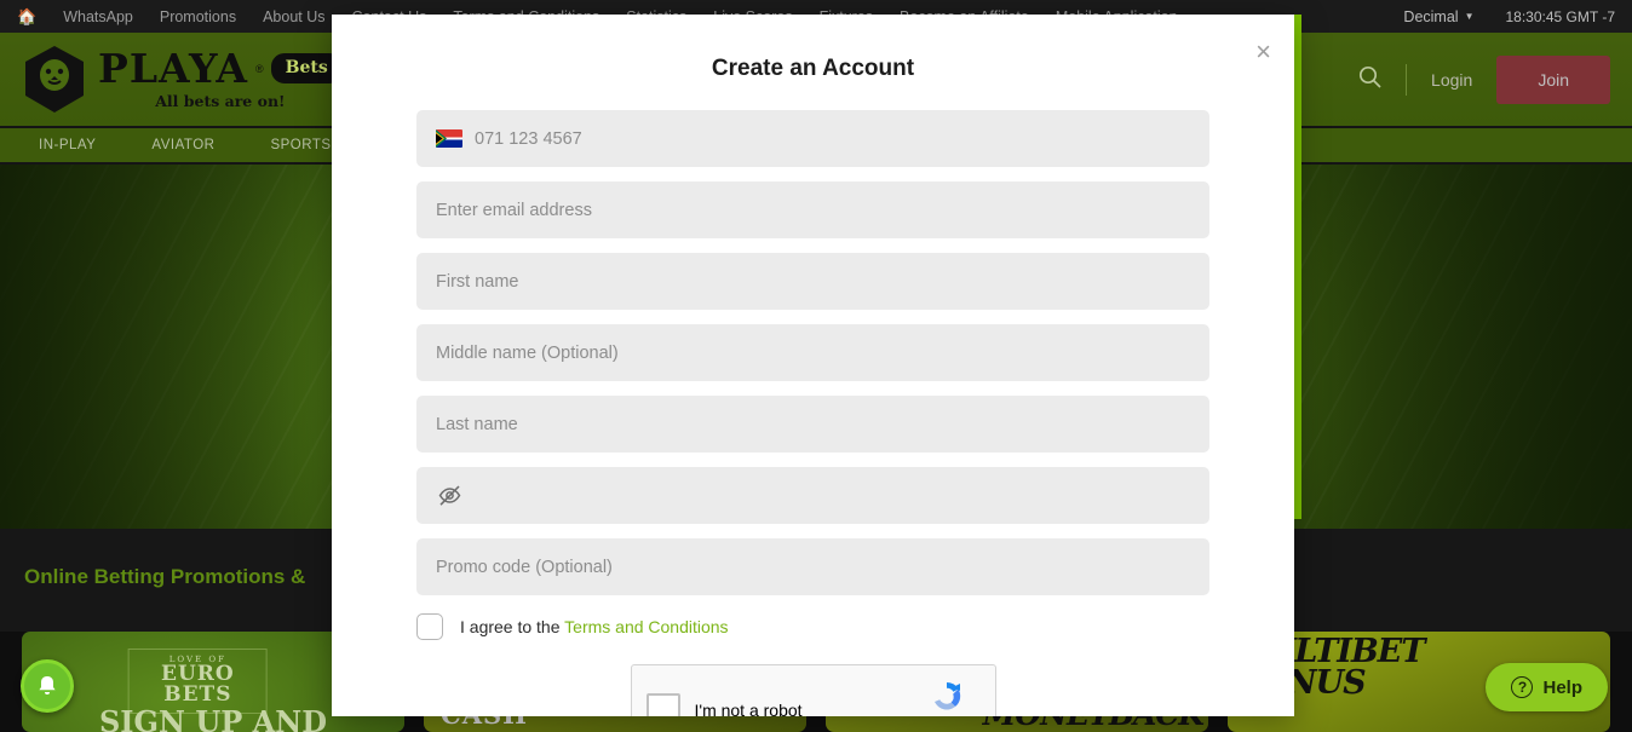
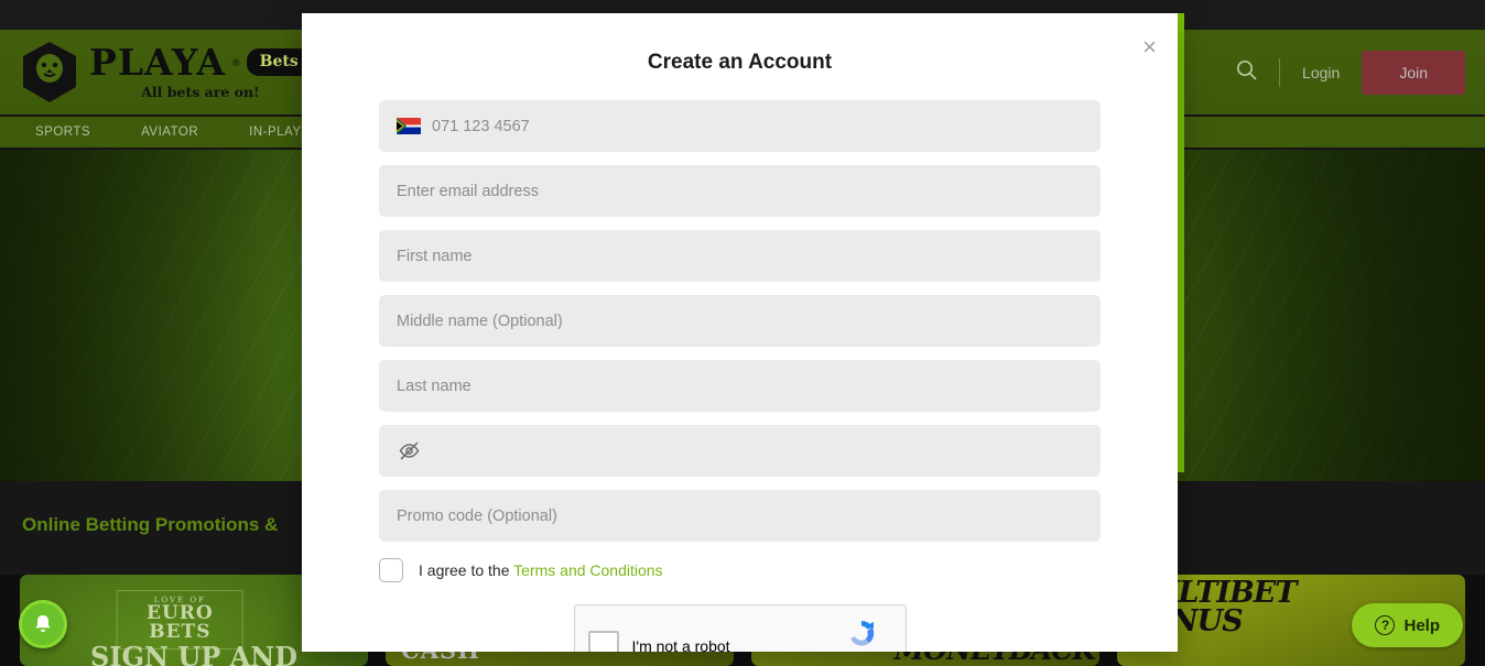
- 🏠
- WhatsApp
- Promotions
- About Us
- Decimal
- ▼
- 18:30:45 GMT -7
  PLAYA
  ®
  Bets
  All bets are on!
  Login
  Join
- IN-PLAY
+ SPORTS
  AVIATOR
- SPORTS
+ IN-PLAY
  Online Betting Promotions &
  LOVE OF
  EURO
  BETS
  SIGN UP AND
  LTIBET
  ?
  Help
  ×
  Create an Account
  071 123 4567
  Enter email address
  First name
  Middle name (Optional)
  Last name
  Promo code (Optional)
  I agree to the Terms and Conditions
  I'm not a robot
